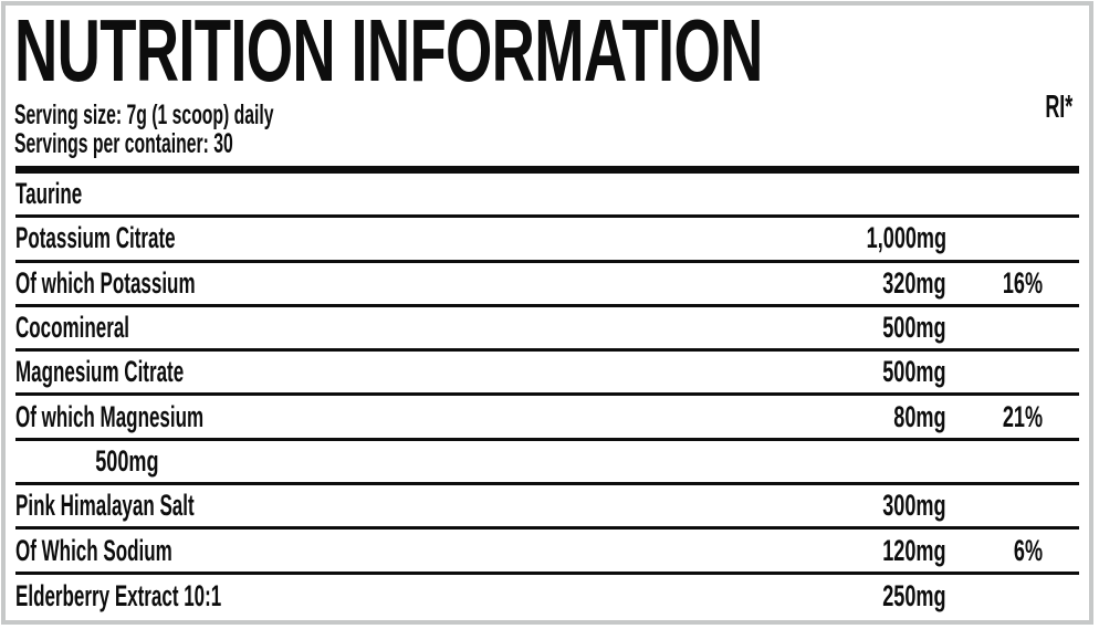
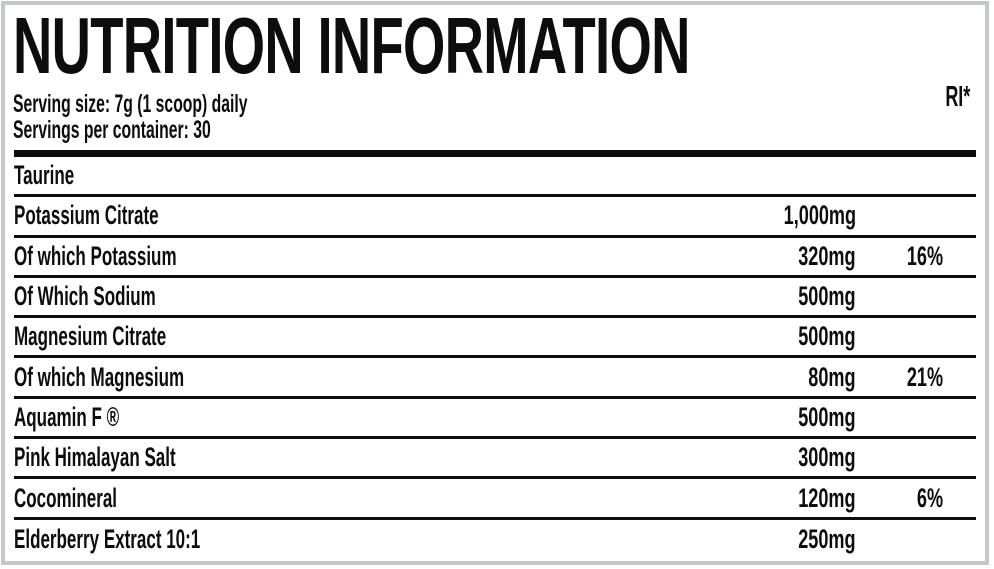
  NUTRITION INFORMATION
  Serving size: 7g (1 scoop) daily
  Servings per container: 30
  RI*
  Taurine
  Potassium Citrate
  1,000mg
  Of which Potassium
  320mg
  16%
- Cocomineral
+ Of Which Sodium
  500mg
  Magnesium Citrate
  500mg
  Of which Magnesium
  80mg
  21%
+ Aquamin F ®
  500mg
  Pink Himalayan Salt
  300mg
- Of Which Sodium
+ Cocomineral
  120mg
  6%
  Elderberry Extract 10:1
  250mg
